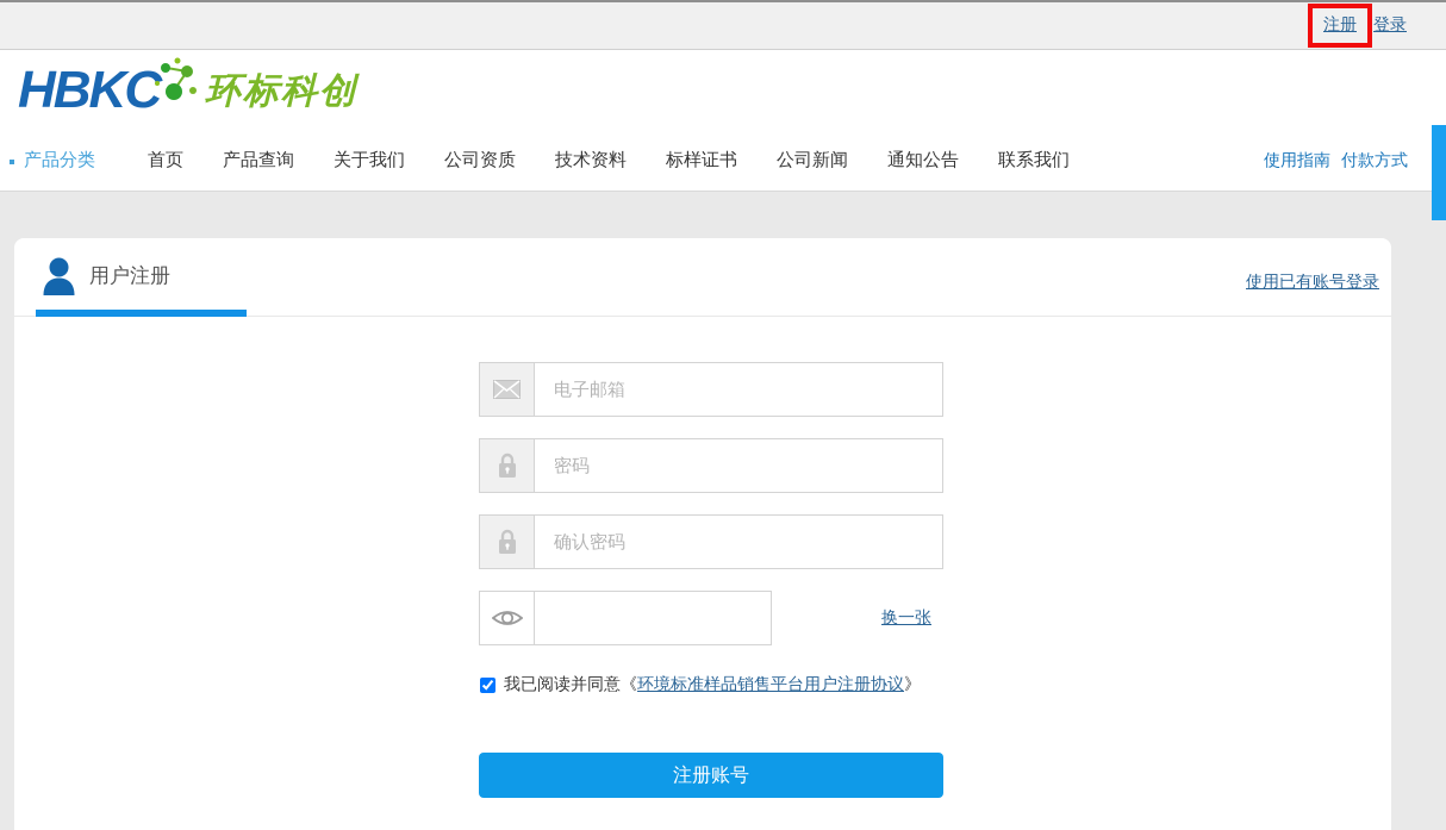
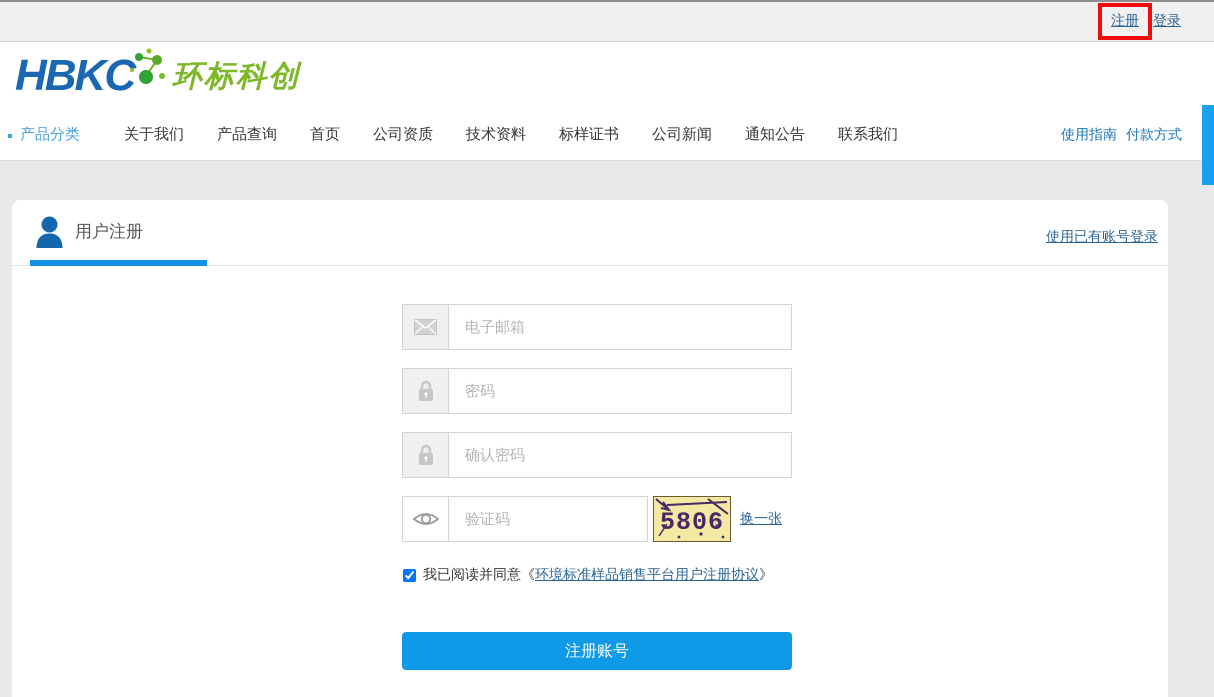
  注册
  登录
  HBKC
  环标科创
  产品分类
- 首页
+ 关于我们
  产品查询
- 关于我们
+ 首页
  公司资质
  技术资料
  标样证书
  公司新闻
  通知公告
  联系我们
  使用指南
  付款方式
  用户注册
  使用已有账号登录
  电子邮箱
  密码
  确认密码
+ 验证码
+ 5806
  换一张
  我已阅读并同意
  《
  环境标准样品销售平台用户注册协议
  》
  注册账号
